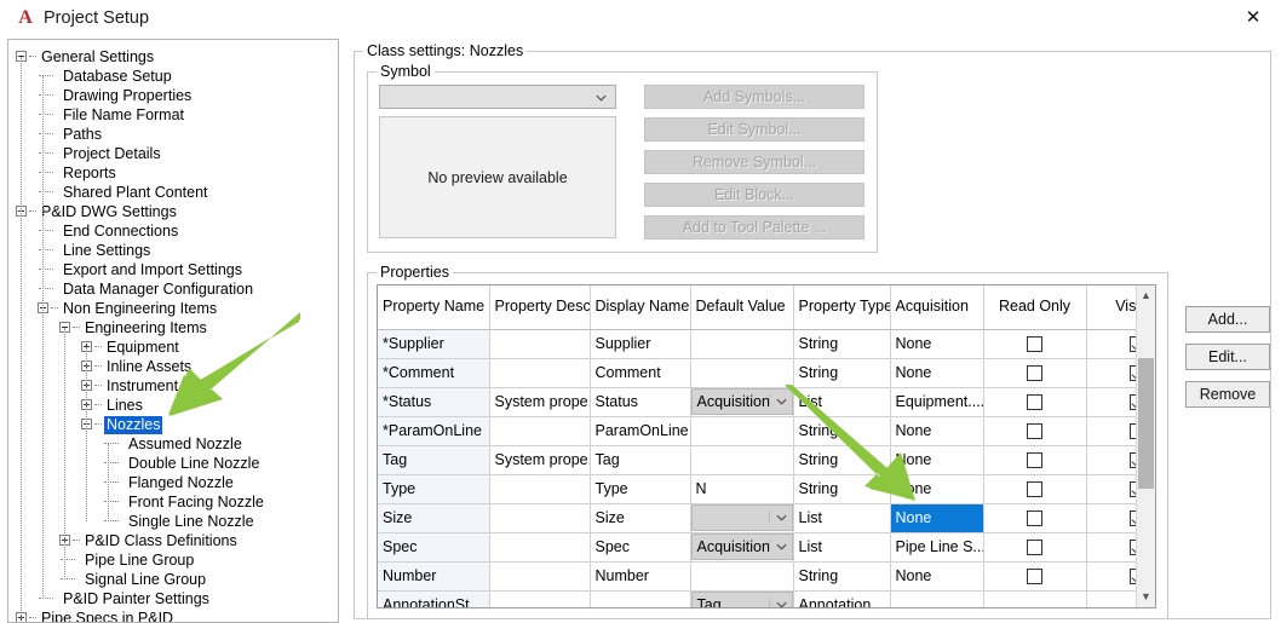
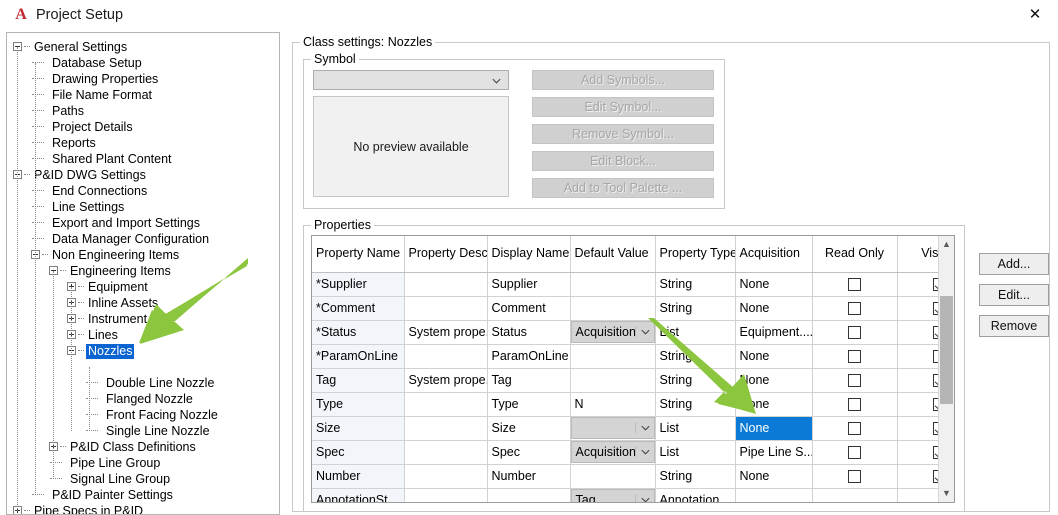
  A
  Project Setup
  ✕
  General Settings
  Database Setup
  Drawing Properties
  File Name Format
  Paths
  Project Details
  Reports
  Shared Plant Content
  P&ID DWG Settings
  End Connections
  Line Settings
  Export and Import Settings
  Data Manager Configuration
  Non Engineering Items
  Engineering Items
  Equipment
  Inline Assets
  Instrument
  Lines
  Nozzles
- Assumed Nozzle
  Double Line Nozzle
  Flanged Nozzle
  Front Facing Nozzle
  Single Line Nozzle
  P&ID Class Definitions
  Pipe Line Group
  Signal Line Group
  P&ID Painter Settings
  Pipe Specs in P&ID
  Class settings: Nozzles
  Symbol
  No preview available
  Add Symbols...
  Edit Symbol...
  Remove Symbol...
  Edit Block...
  Add to Tool Palette ...
  Properties
  Property Name	Property Desc	Display Name	Default Value	Property Type	Acquisition	Read Only	Vise
  *Supplier		Supplier		String	None
  *Comment		Comment		String	None
  *Status	System prope	Status	Acquisition	st	Equipment....
  *ParamOnLine		ParamOnLine		Strin	None
  Tag	System prope	Tag		String	one
  Type		Type	N	String	ne
  Size		Size		List	None
  Spec		Spec	Acquisition	List	Pipe Line S..
  Number		Number		String	None
  AnnotationSt...			Tag	Annotation
  ▲
  ▼
  Add...
  Edit...
  Remove
